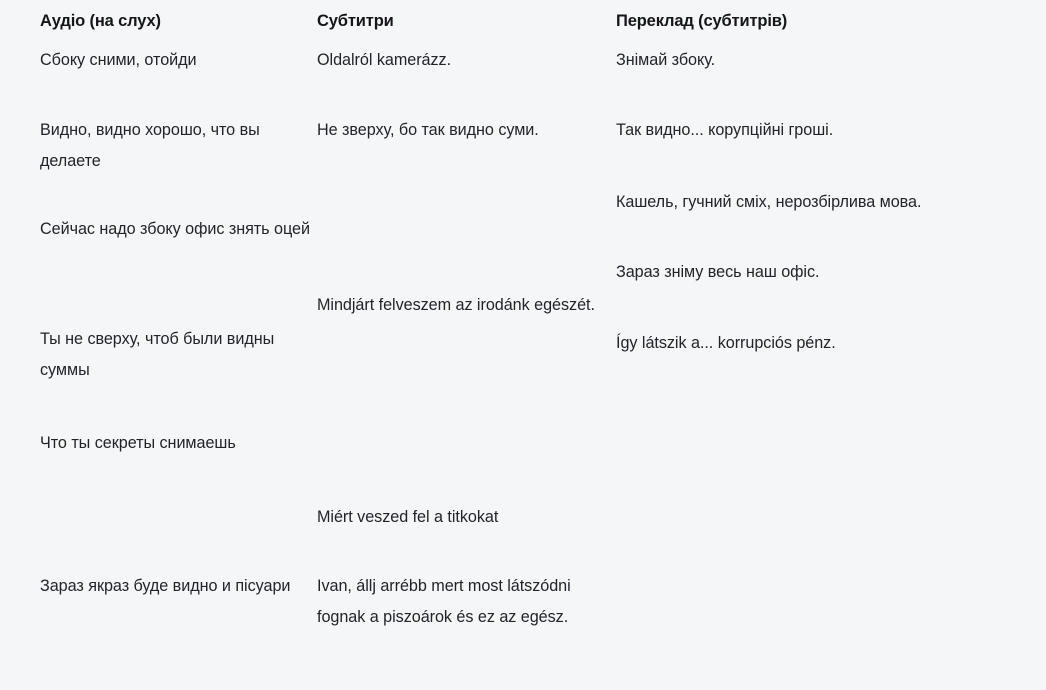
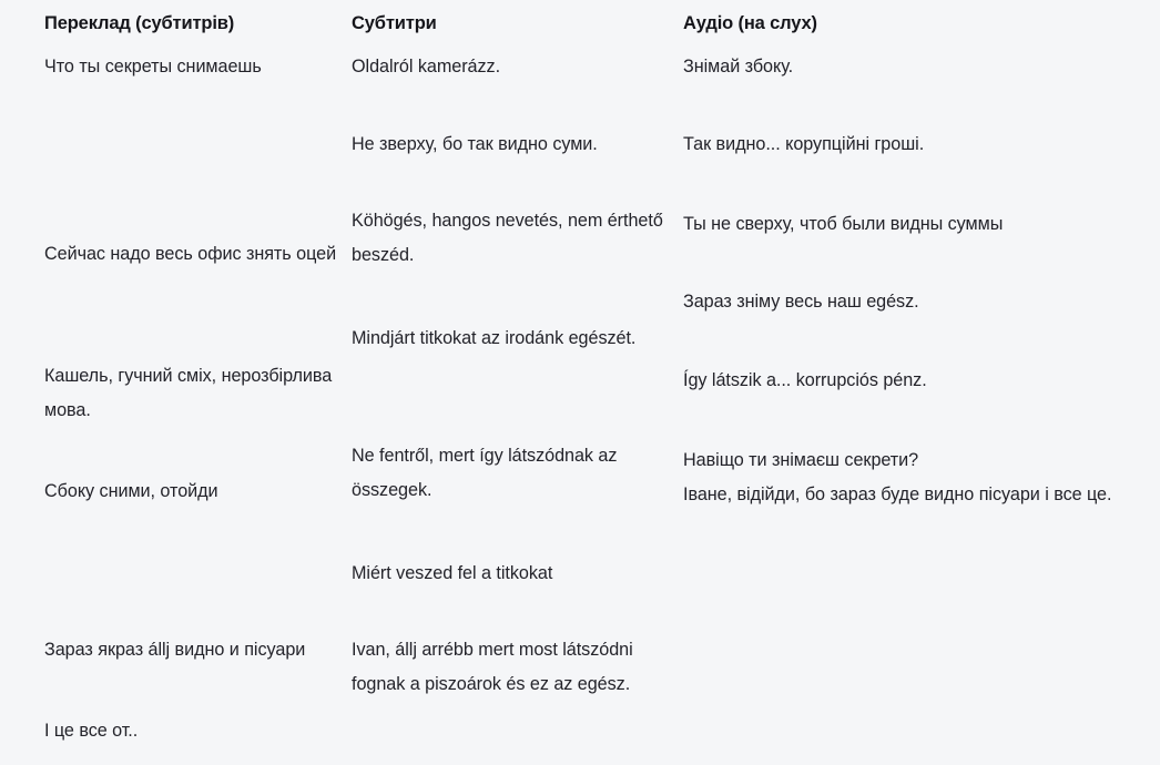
- Аудіо (на слух)
+ Переклад (субтитрів)
- Сбоку сними, отойди
+ Что ты секреты снимаешь
- Видно, видно хорошо, что вы делаете
- Сейчас надо збоку офис знять оцей
+ Сейчас надо весь офис знять оцей
- Ты не сверху, чтоб были видны суммы
+ Кашель, гучний сміх, нерозбірлива мова.
- Что ты секреты снимаешь
+ Сбоку сними, отойди
- Зараз якраз буде видно и пісуари
+ Зараз якраз állj видно и пісуари
+ І це все от..
  Субтитри
  Oldalról kamerázz.
  Не зверху, бо так видно суми.
+ Köhögés, hangos nevetés, nem érthető beszéd.
- Mindjárt felveszem az irodánk egészét.
+ Mindjárt titkokat az irodánk egészét.
+ Ne fentről, mert így látszódnak az összegek.
  Miért veszed fel a titkokat
  Ivan, állj arrébb mert most látszódni fognak a piszoárok és ez az egész.
- Переклад (субтитрів)
+ Аудіо (на слух)
  Знімай збоку.
  Так видно... корупційні гроші.
- Кашель, гучний сміх, нерозбірлива мова.
+ Ты не сверху, чтоб были видны суммы
- Зараз зніму весь наш офіс.
+ Зараз зніму весь наш egész.
  Így látszik a... korrupciós pénz.
+ Навіщо ти знімаєш секрети?
+ Іване, відійди, бо зараз буде видно пісуари і все це.
